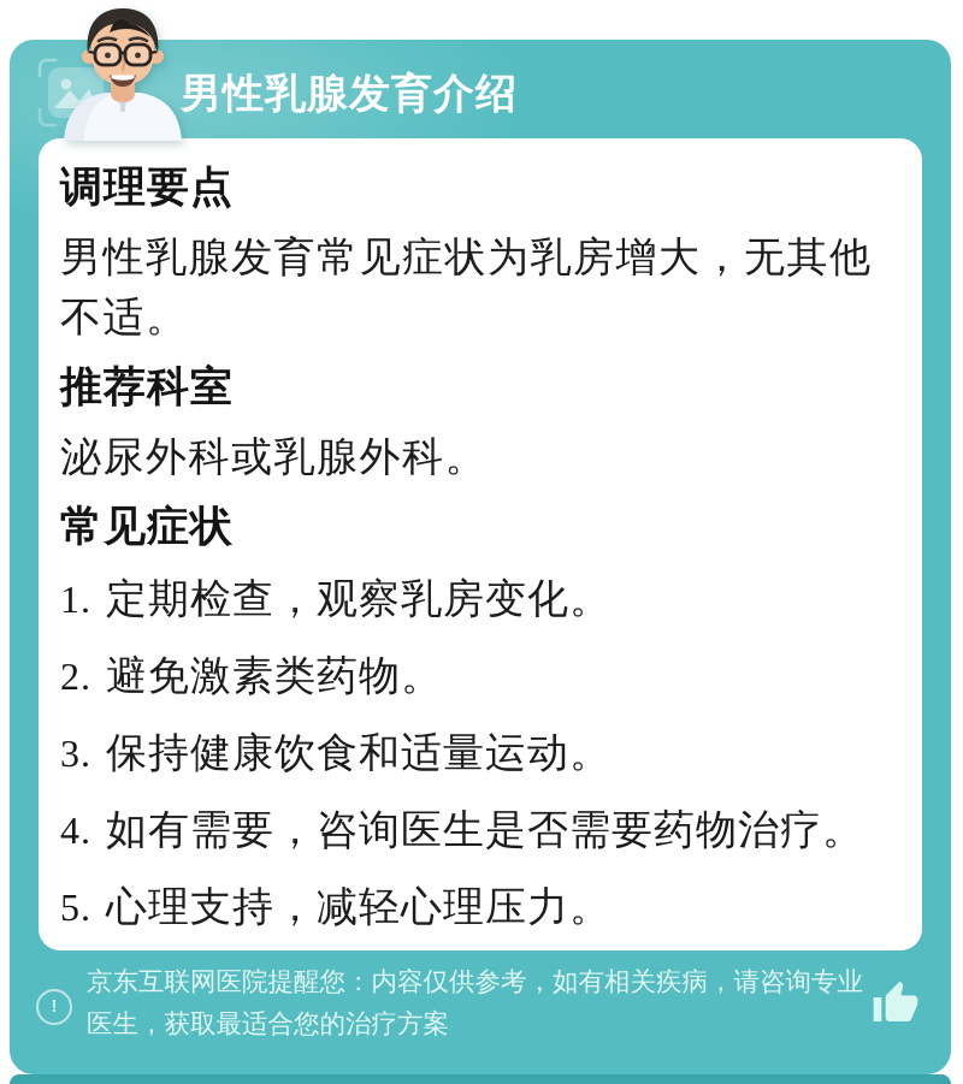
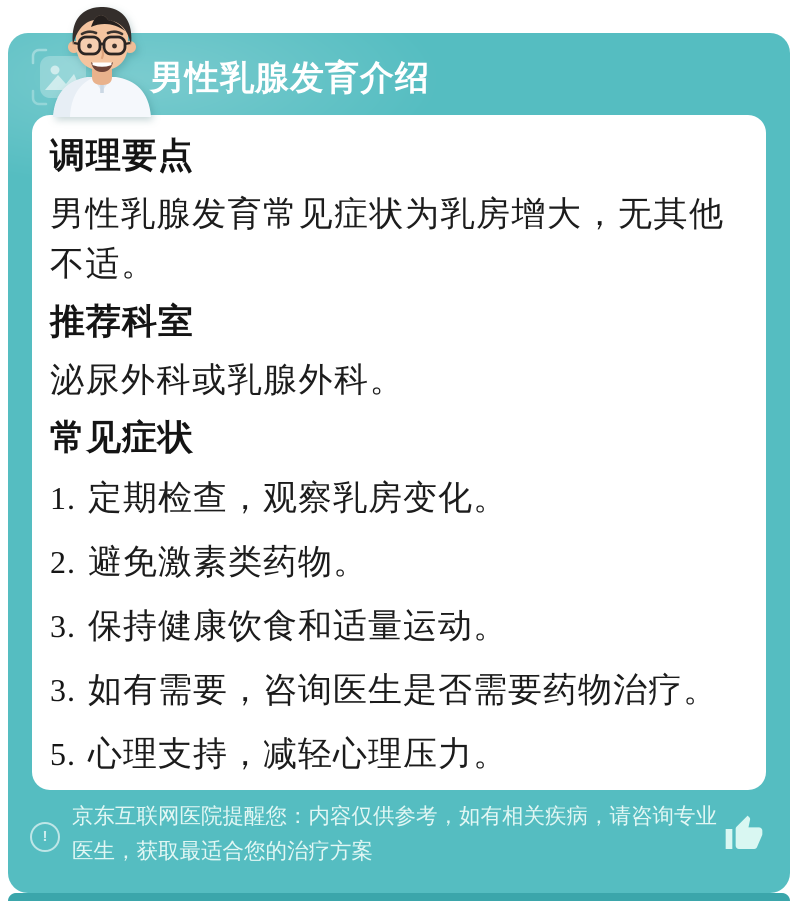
  男性乳腺发育介绍
  调理要点
  男性乳腺发育常见症状为乳房增大，无其他不适。
  推荐科室
  泌尿外科或乳腺外科。
  常见症状
  1. 定期检查，观察乳房变化。
  2. 避免激素类药物。
  3. 保持健康饮食和适量运动。
- 4. 如有需要，咨询医生是否需要药物治疗。
+ 3. 如有需要，咨询医生是否需要药物治疗。
  5. 心理支持，减轻心理压力。
  !
  京东互联网医院提醒您：内容仅供参考，如有相关疾病，请咨询专业医生，获取最适合您的治疗方案
